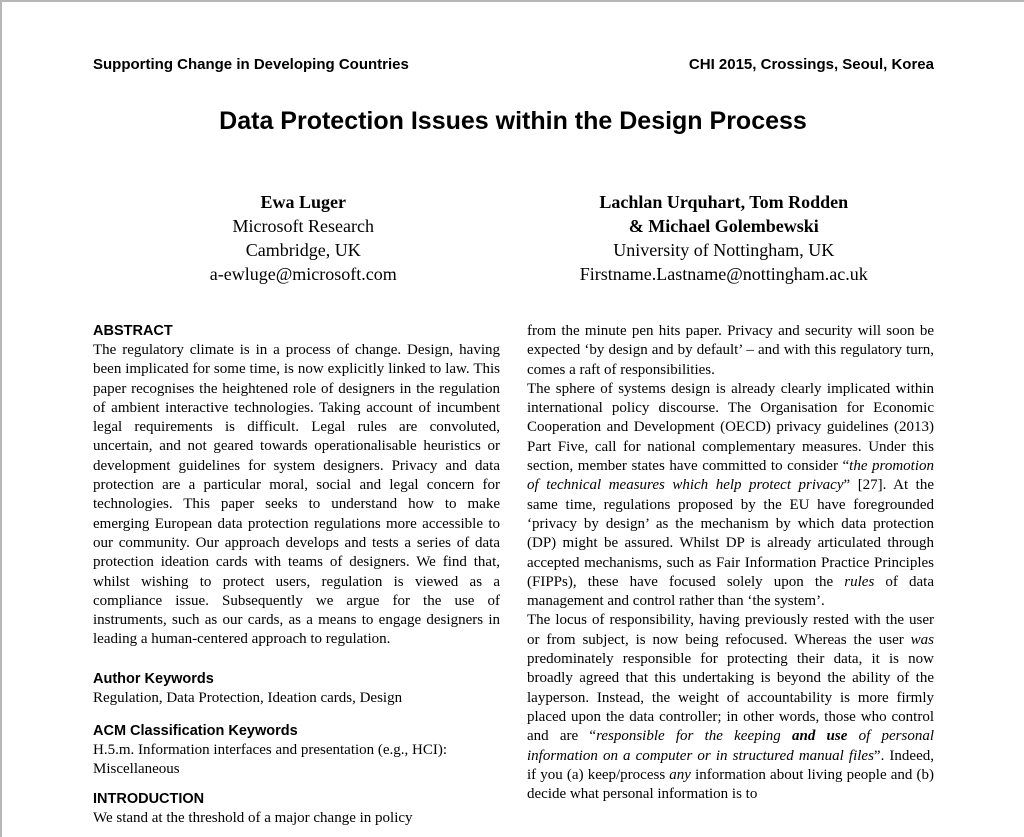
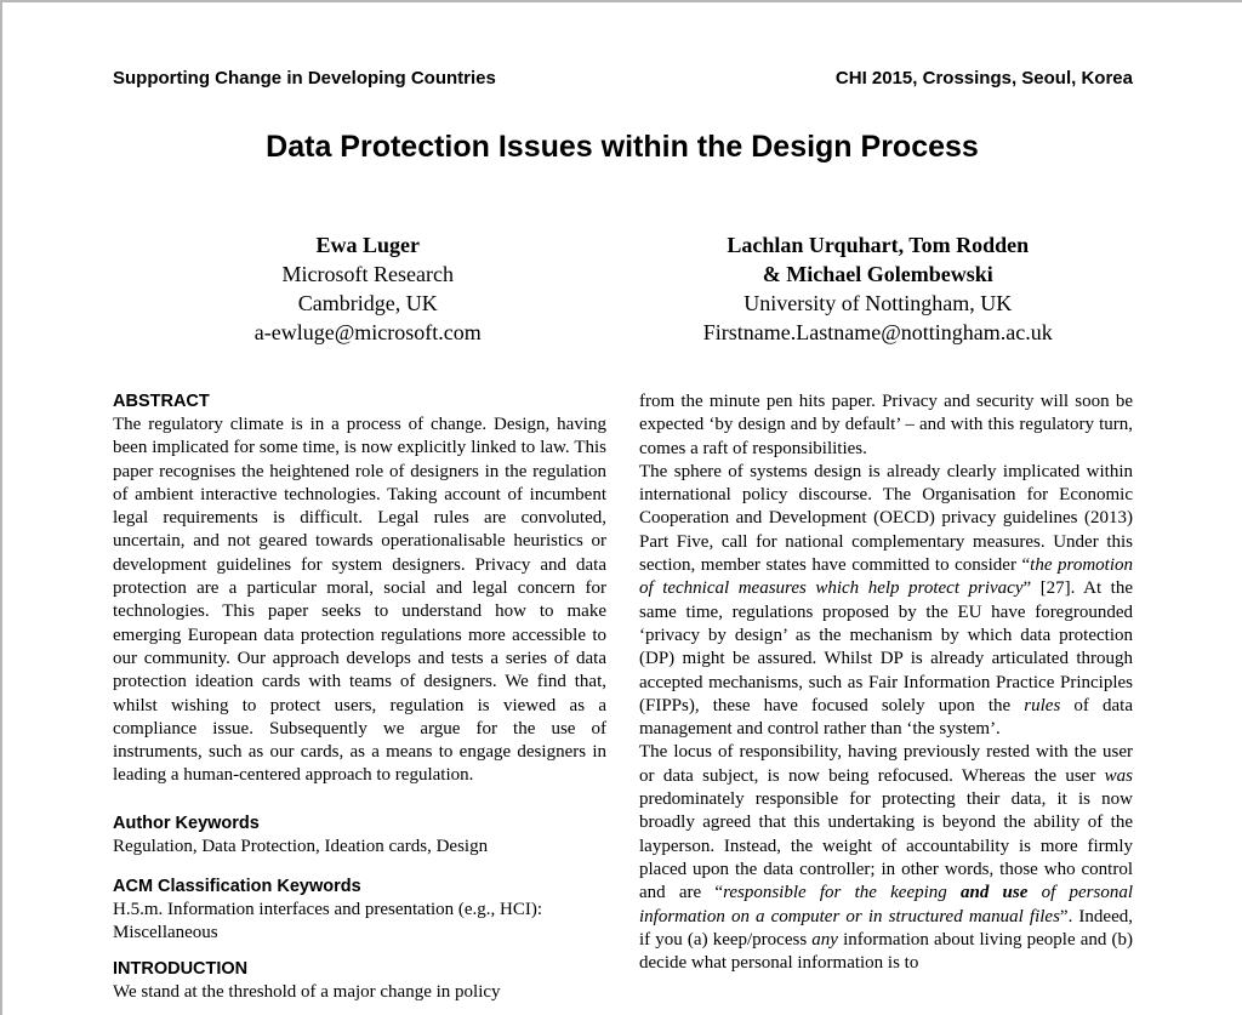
  Supporting Change in Developing Countries
  CHI 2015, Crossings, Seoul, Korea
  Data Protection Issues within the Design Process
  Ewa Luger
  Microsoft Research
  Cambridge, UK
  a-ewluge@microsoft.com
  Lachlan Urquhart, Tom Rodden
  & Michael Golembewski
  University of Nottingham, UK
  Firstname.Lastname@nottingham.ac.uk
  ABSTRACT
  The regulatory climate is in a process of change. Design, having been implicated for some time, is now explicitly linked to law. This paper recognises the heightened role of designers in the regulation of ambient interactive technologies. Taking account of incumbent legal requirements is difficult. Legal rules are convoluted, uncertain, and not geared towards operationalisable heuristics or development guidelines for system designers. Privacy and data protection are a particular moral, social and legal concern for technologies. This paper seeks to understand how to make emerging European data protection regulations more accessible to our community. Our approach develops and tests a series of data protection ideation cards with teams of designers. We find that, whilst wishing to protect users, regulation is viewed as a compliance issue. Subsequently we argue for the use of instruments, such as our cards, as a means to engage designers in leading a human-centered approach to regulation.
  Author Keywords
  Regulation, Data Protection, Ideation cards, Design
  ACM Classification Keywords
  H.5.m. Information interfaces and presentation (e.g., HCI): Miscellaneous
  INTRODUCTION
  We stand at the threshold of a major change in policy
  from the minute pen hits paper. Privacy and security will soon be expected ‘by design and by default’ – and with this regulatory turn, comes a raft of responsibilities.
  The sphere of systems design is already clearly implicated within international policy discourse. The Organisation for Economic Cooperation and Development (OECD) privacy guidelines (2013) Part Five, call for national complementary measures. Under this section, member states have committed to consider “the promotion of technical measures which help protect privacy” [27]. At the same time, regulations proposed by the EU have foregrounded ‘privacy by design’ as the mechanism by which data protection (DP) might be assured. Whilst DP is already articulated through accepted mechanisms, such as Fair Information Practice Principles (FIPPs), these have focused solely upon the rules of data management and control rather than ‘the system’.
- The locus of responsibility, having previously rested with the user or from subject, is now being refocused. Whereas the user was predominately responsible for protecting their data, it is now broadly agreed that this undertaking is beyond the ability of the layperson. Instead, the weight of accountability is more firmly placed upon the data controller; in other words, those who control and are “responsible for the keeping and use of personal information on a computer or in structured manual files”. Indeed, if you (a) keep/process any information about living people and (b) decide what personal information is to
+ The locus of responsibility, having previously rested with the user or data subject, is now being refocused. Whereas the user was predominately responsible for protecting their data, it is now broadly agreed that this undertaking is beyond the ability of the layperson. Instead, the weight of accountability is more firmly placed upon the data controller; in other words, those who control and are “responsible for the keeping and use of personal information on a computer or in structured manual files”. Indeed, if you (a) keep/process any information about living people and (b) decide what personal information is to
